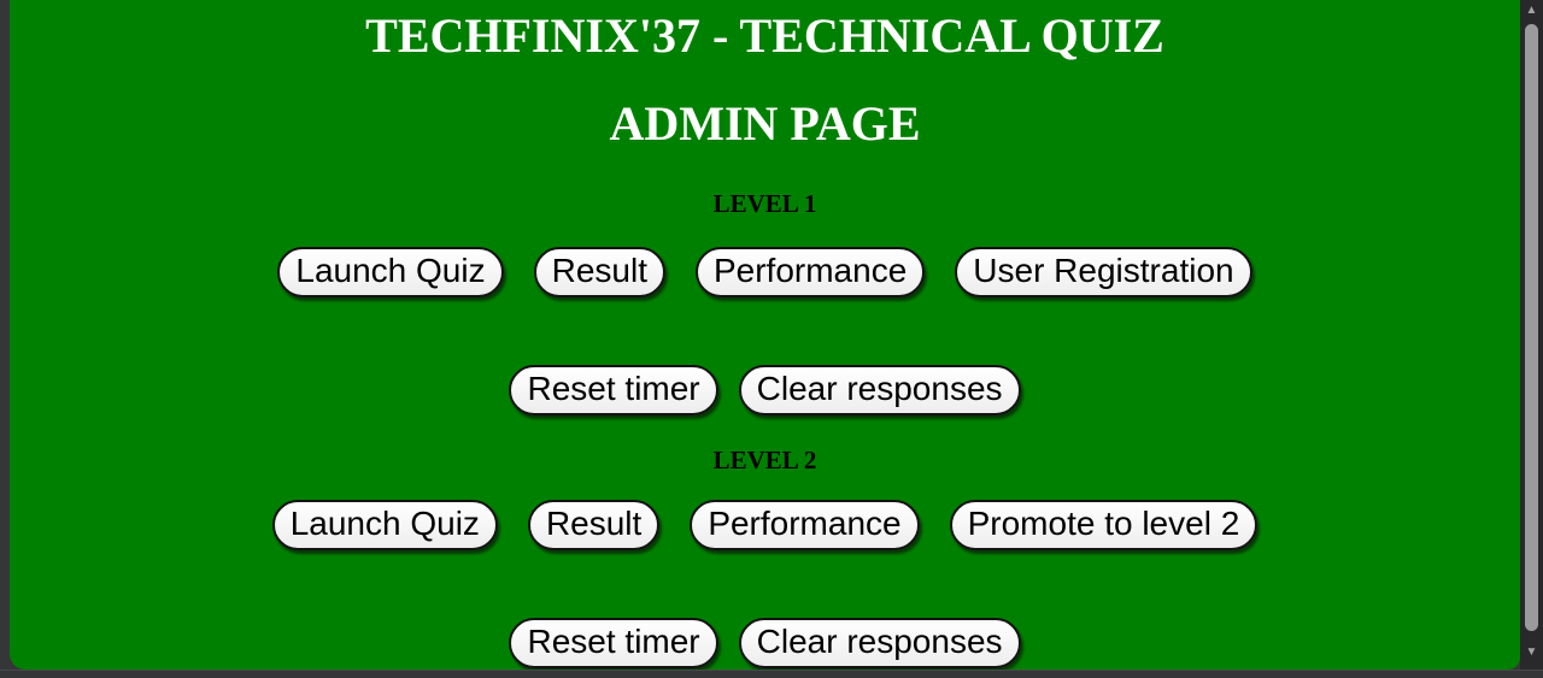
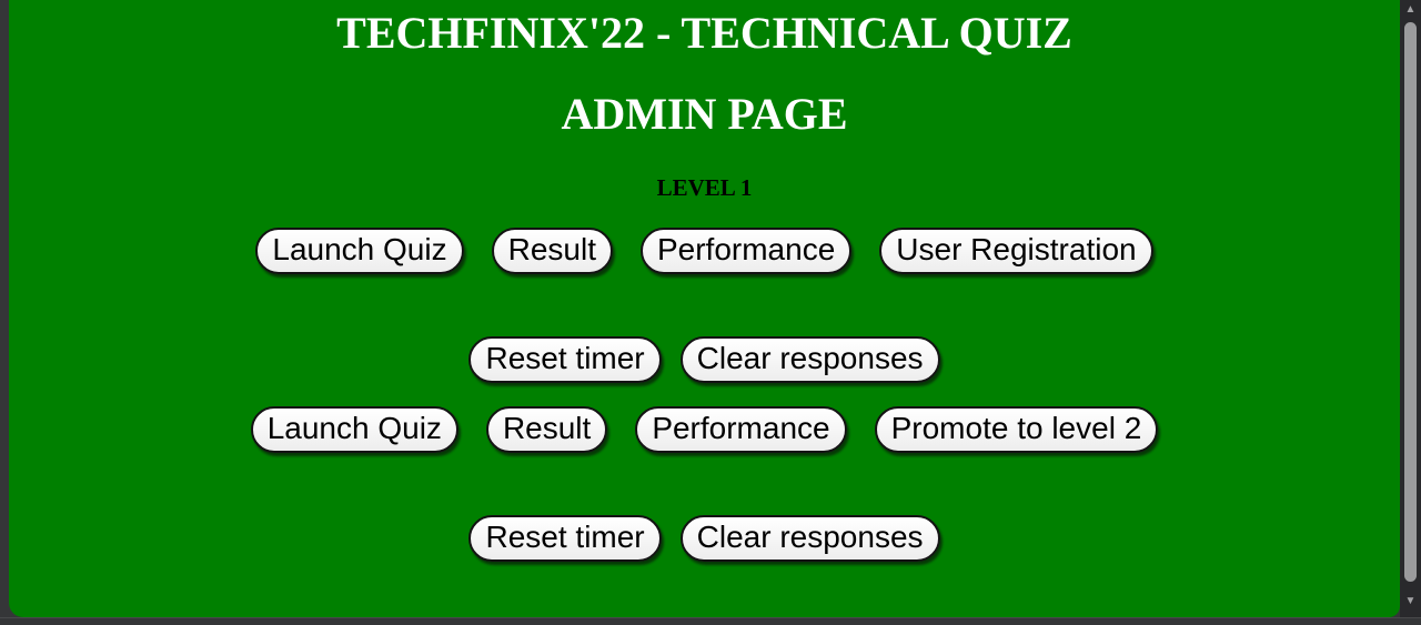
- TECHFINIX'37 - TECHNICAL QUIZ
+ TECHFINIX'22 - TECHNICAL QUIZ
  ADMIN PAGE
  LEVEL 1
  Launch Quiz
  Result
  Performance
  User Registration
  Reset timer
  Clear responses
- LEVEL 2
  Launch Quiz
  Result
  Performance
  Promote to level 2
  Reset timer
  Clear responses
  ▲
  ▼
